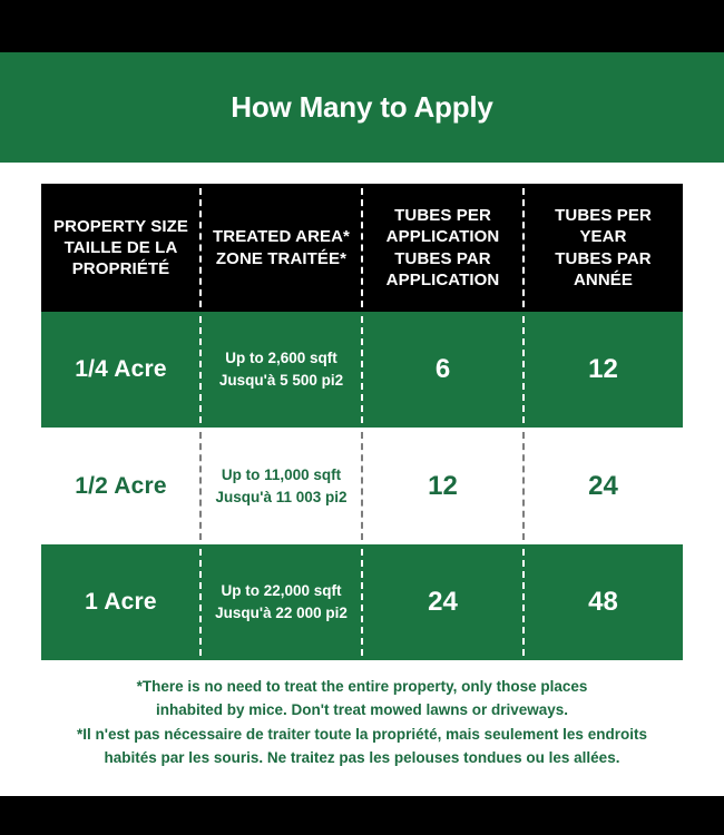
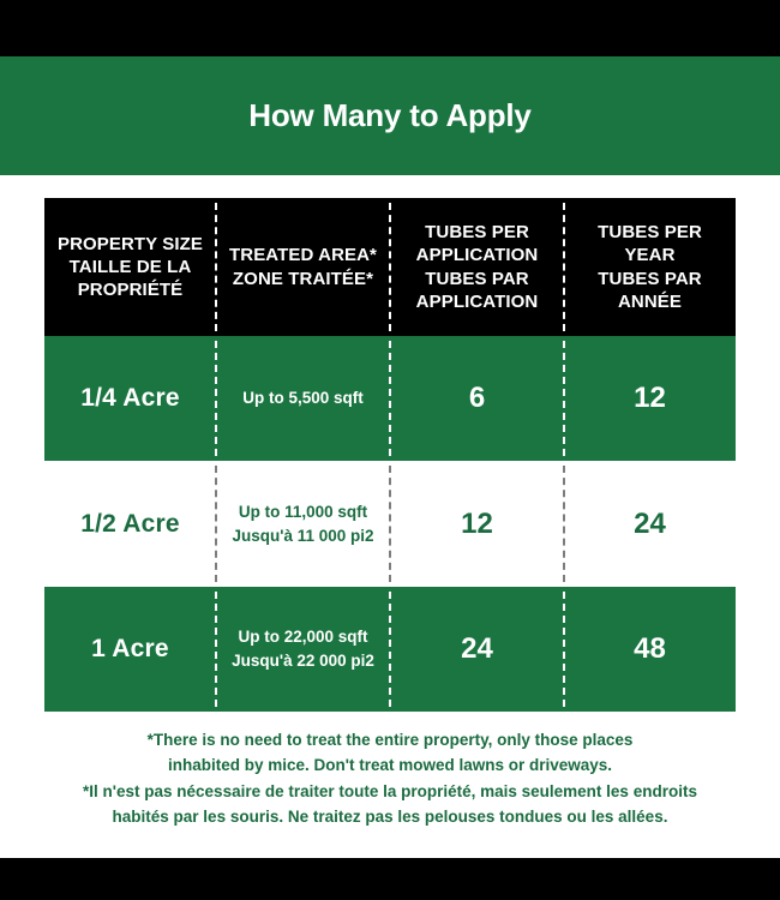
  How Many to Apply
  PROPERTY SIZE
  TAILLE DE LA
  PROPRIÉTÉ
  TREATED AREA*
  ZONE TRAITÉE*
  TUBES PER
  APPLICATION
  TUBES PAR
  APPLICATION
  TUBES PER YEAR
  TUBES PAR
  ANNÉE
  1/4 Acre
- Up to 2,600 sqft
+ Up to 5,500 sqft
- Jusqu'à 5 500 pi2
  6
  12
  1/2 Acre
  Up to 11,000 sqft
- Jusqu'à 11 003 pi2
+ Jusqu'à 11 000 pi2
  12
  24
  1 Acre
  Up to 22,000 sqft
  Jusqu'à 22 000 pi2
  24
  48
  *There is no need to treat the entire property, only those places
  inhabited by mice. Don't treat mowed lawns or driveways.
  *Il n'est pas nécessaire de traiter toute la propriété, mais seulement les endroits
  habités par les souris. Ne traitez pas les pelouses tondues ou les allées.
